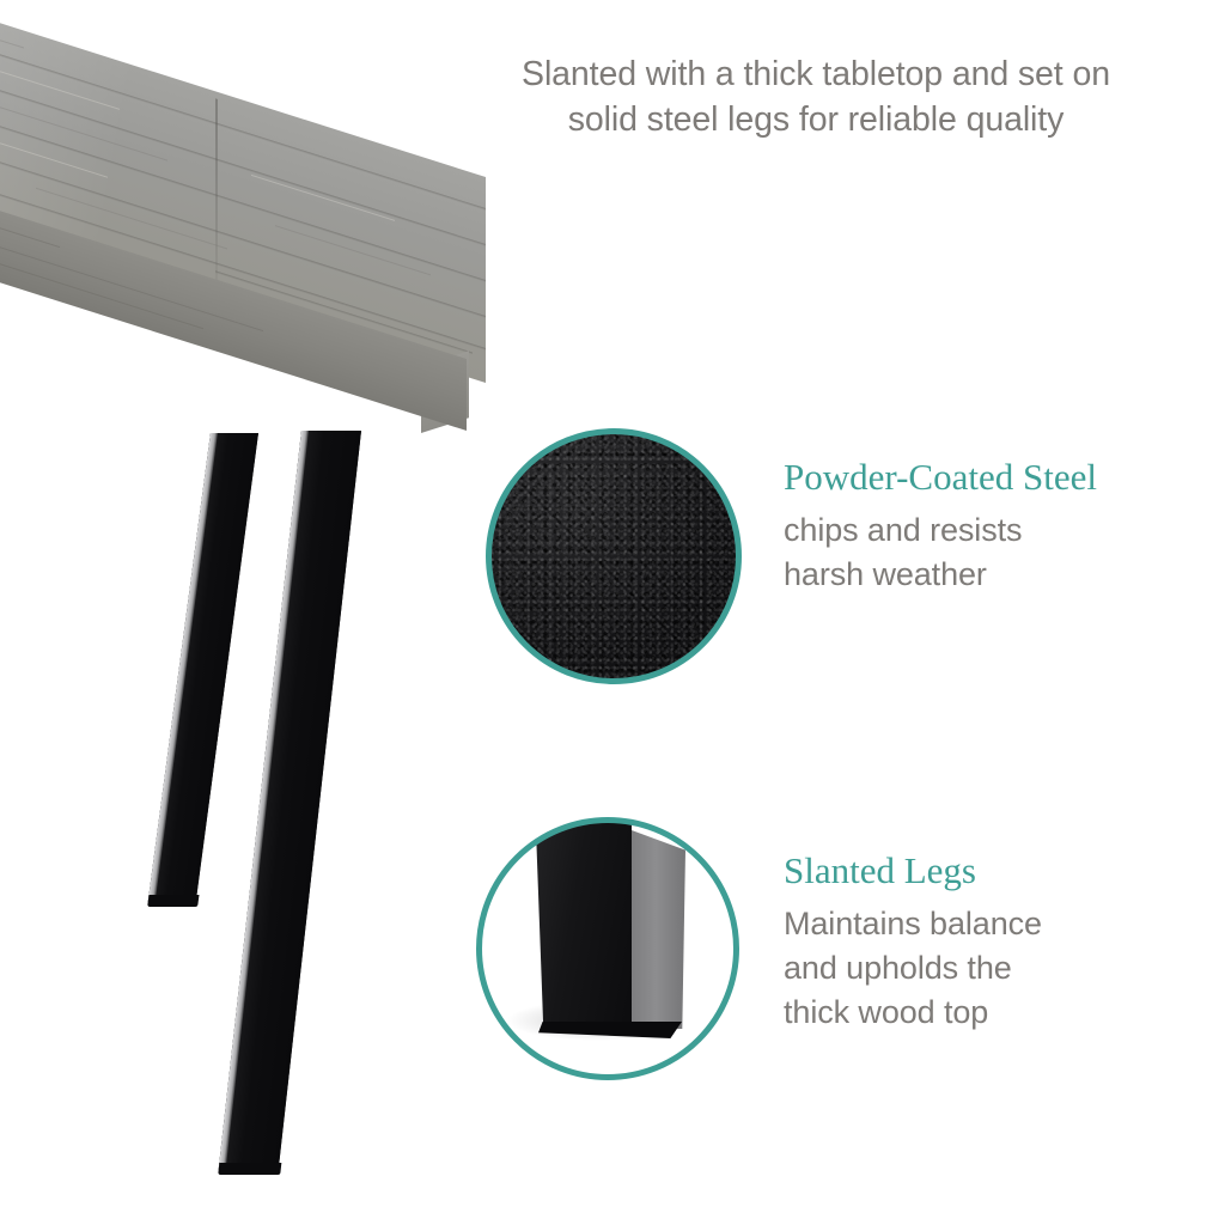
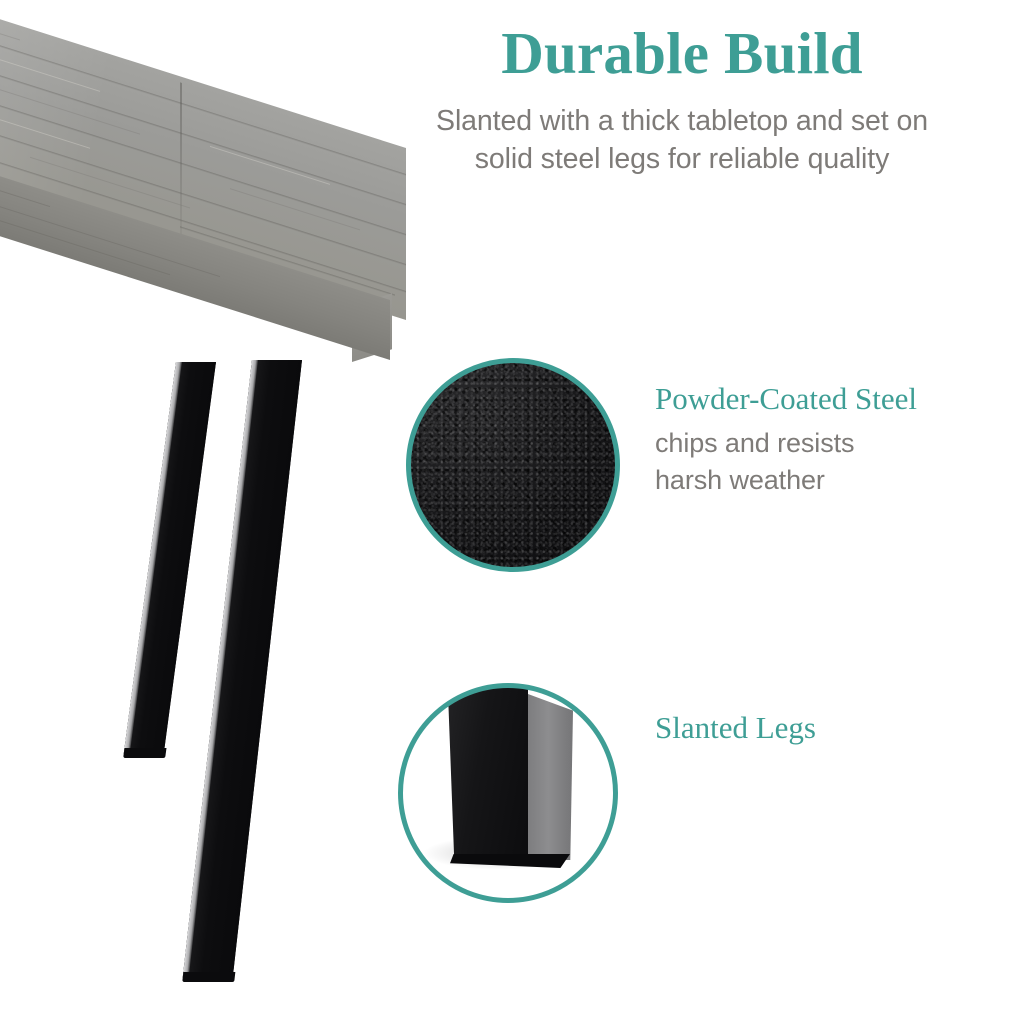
+ Durable Build
  Slanted with a thick tabletop and set on
  solid steel legs for reliable quality
  Powder-Coated Steel
  chips and resists
  harsh weather
  Slanted Legs
- Maintains balance
- and upholds the
- thick wood top
